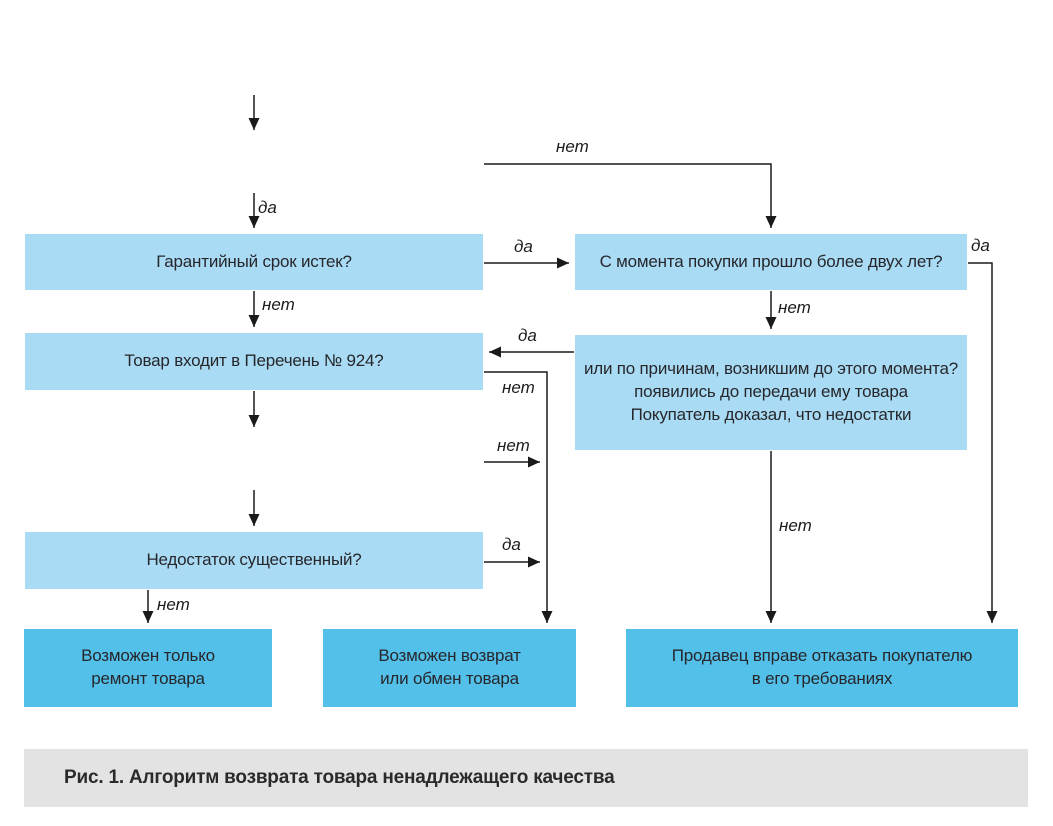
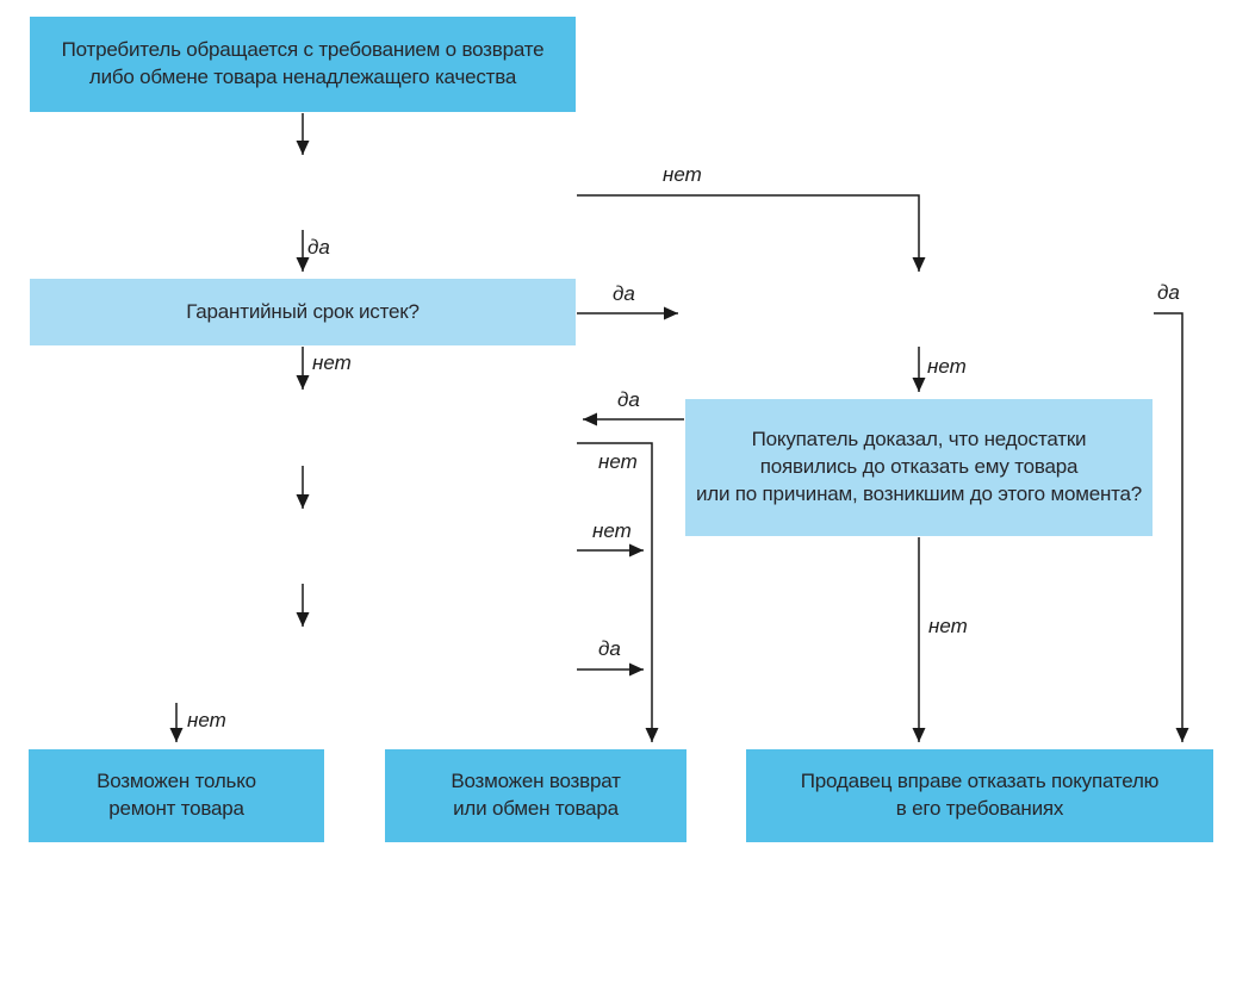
+ Потребитель обращается с требованием о возврате
+ либо обмене товара ненадлежащего качества
  Гарантийный срок истек?
- Товар входит в Перечень № 924?
- Недостаток существенный?
- С момента покупки прошло более двух лет?
- или по причинам, возникшим до этого момента?
+ Покупатель доказал, что недостатки
- появились до передачи ему товара
+ появились до отказать ему товара
- Покупатель доказал, что недостатки
+ или по причинам, возникшим до этого момента?
  Возможен только
  ремонт товара
  Возможен возврат
  или обмен товара
  Продавец вправе отказать покупателю
  в его требованиях
  нет
  да
  да
  нет
  нет
  да
  да
  нет
  нет
  нет
  да
  нет
- Рис. 1. Алгоритм возврата товара ненадлежащего качества
